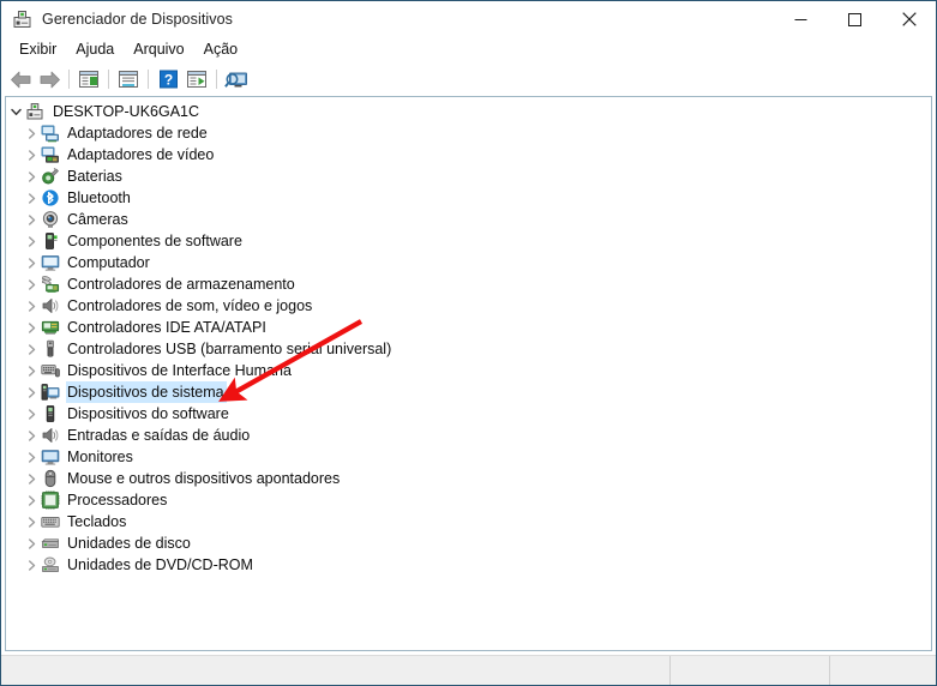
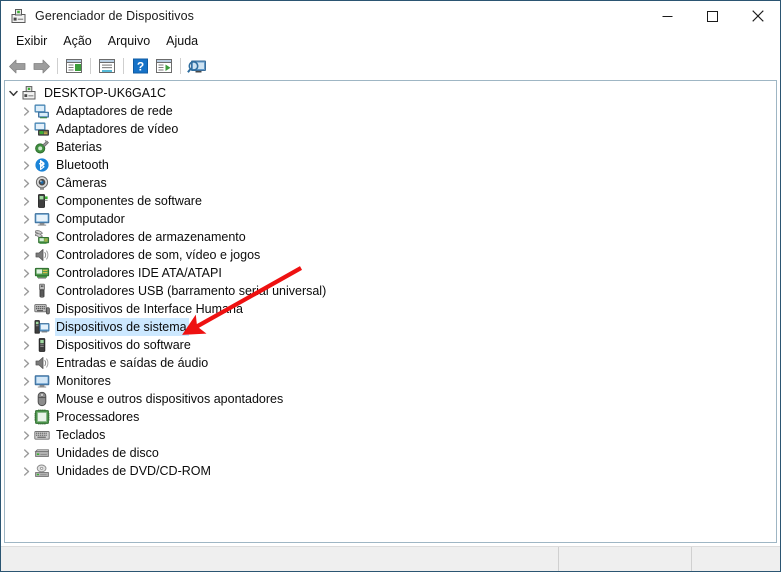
  Gerenciador de Dispositivos
  Exibir
- Ajuda
+ Ação
  Arquivo
- Ação
+ Ajuda
  ?
  DESKTOP-UK6GA1C
  Adaptadores de rede
  Adaptadores de vídeo
  Baterias
  Bluetooth
  Câmeras
  Componentes de software
  Computador
  Controladores de armazenamento
  Controladores de som, vídeo e jogos
  Controladores IDE ATA/ATAPI
  Controladores USB (barramento serl universal)
  Dispositivos de Interface Humna
  Dispositivos de sistema
  Dispositivos do software
  Entradas e saídas de áudio
  Monitores
  Mouse e outros dispositivos apontadores
  Processadores
  Teclados
  Unidades de disco
  Unidades de DVD/CD-ROM
